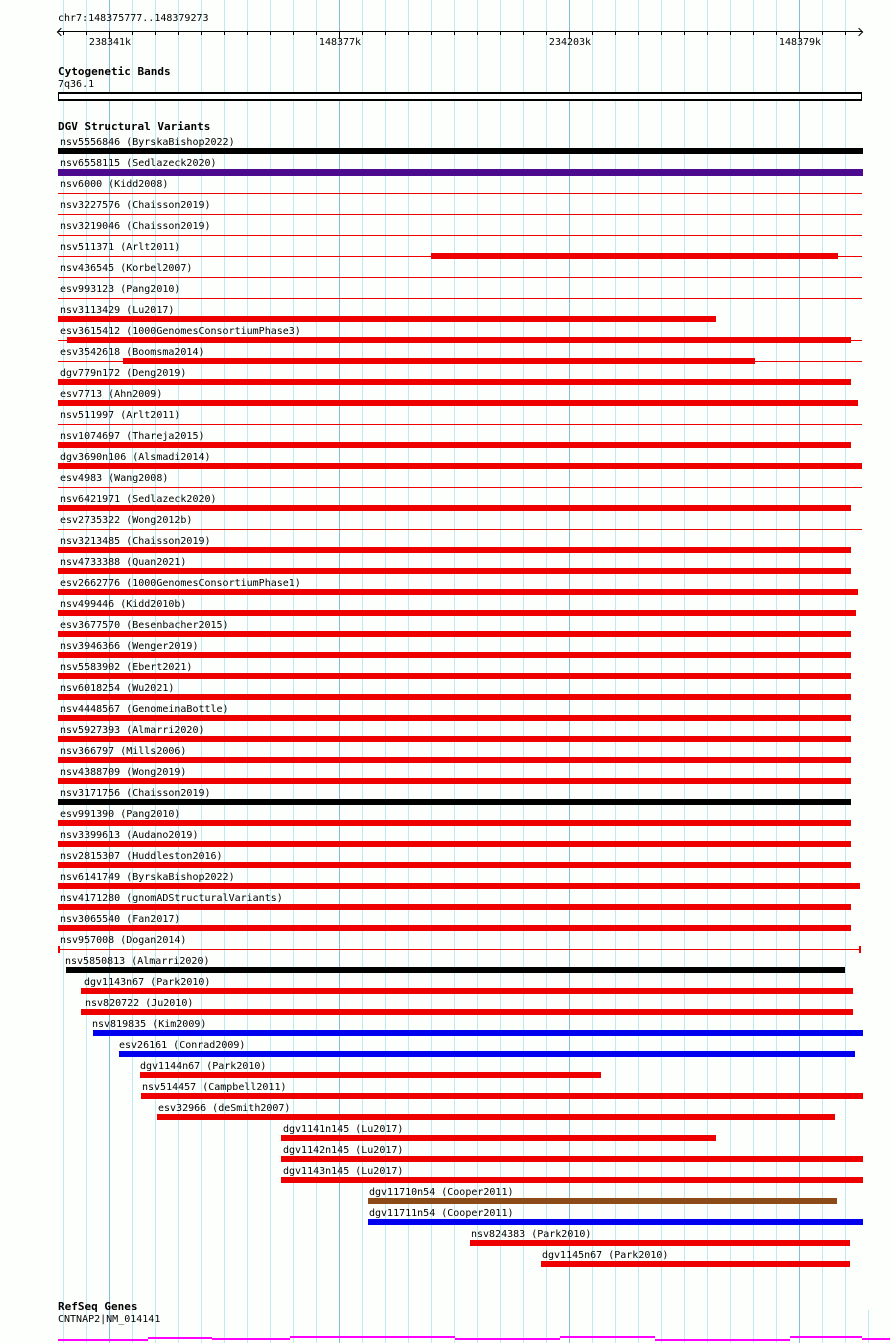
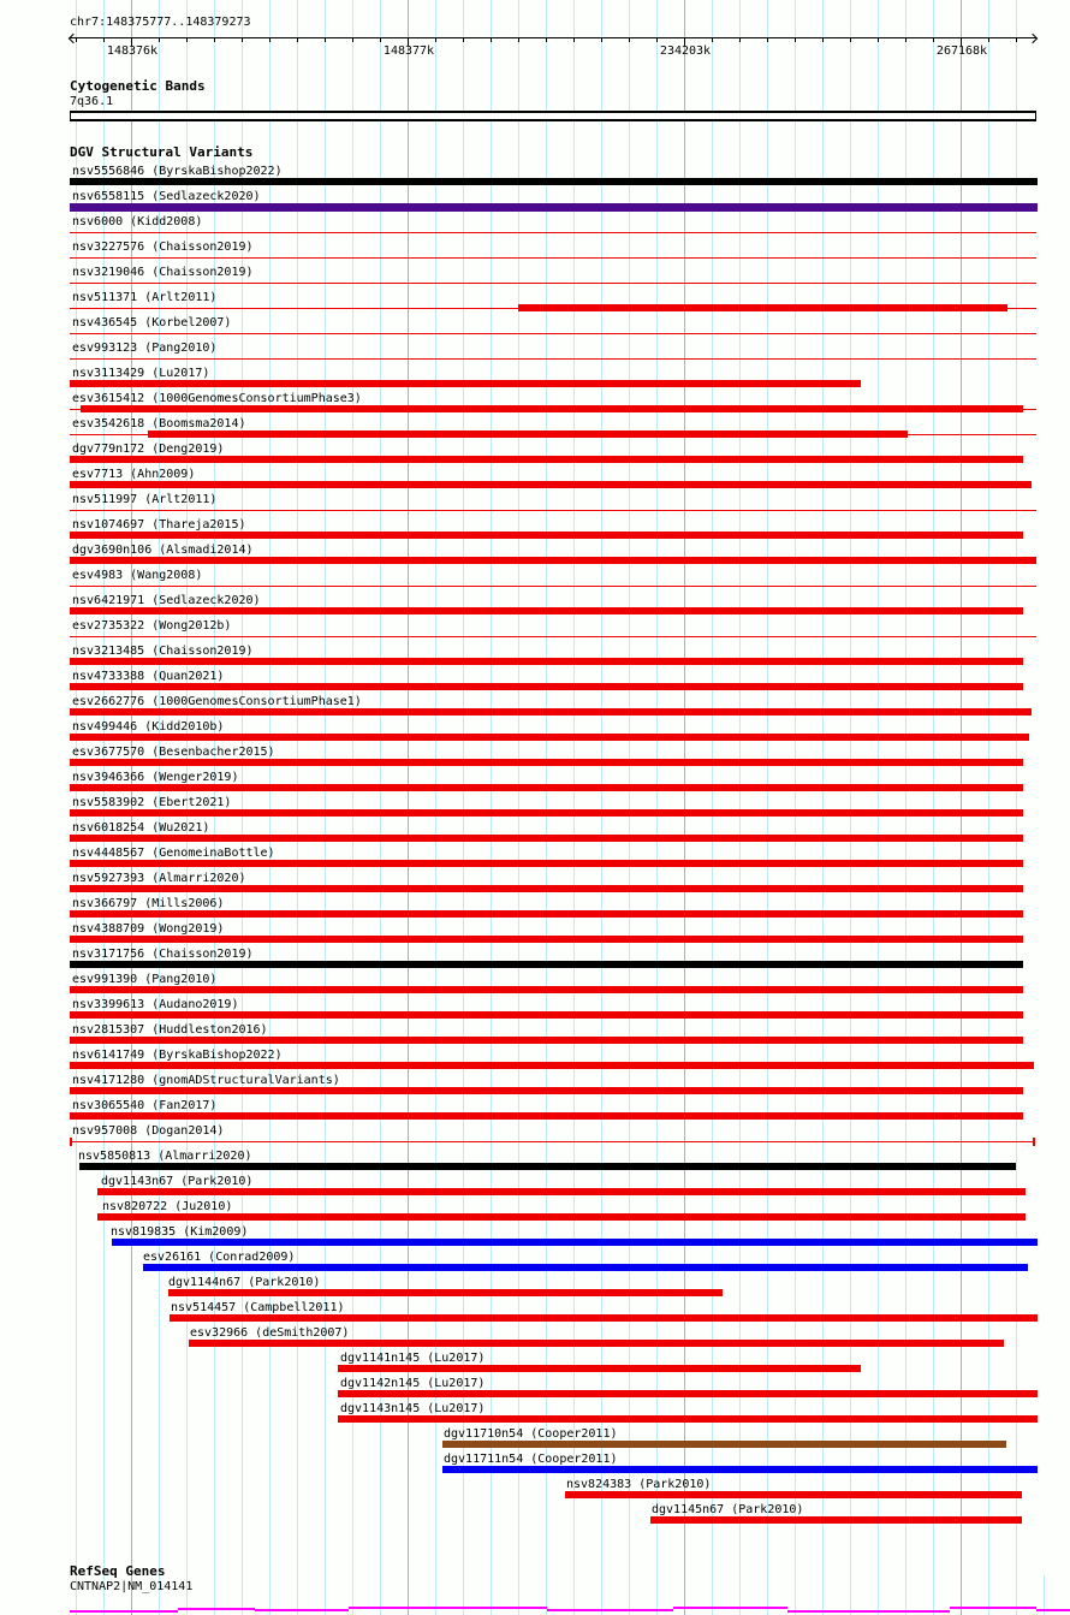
  chr7:148375777..148379273
  Cytogenetic Bands
  7q36.1
  DGV Structural Variants
  RefSeq Genes
  CNTNAP2|NM_014141
- 238341k
+ 148376k
  148377k
  234203k
- 148379k
+ 267168k
  nsv5556846 (ByrskaBishop2022)
  nsv6558115 (Sedlazeck2020)
  nsv6000 (Kidd2008)
  nsv3227576 (Chaisson2019)
  nsv3219046 (Chaisson2019)
  nsv511371 (Arlt2011)
  nsv436545 (Korbel2007)
  esv993123 (Pang2010)
  nsv3113429 (Lu2017)
  esv3615412 (1000GenomesConsortiumPhase3)
  esv3542618 (Boomsma2014)
  dgv779n172 (Deng2019)
  esv7713 (Ahn2009)
  nsv511997 (Arlt2011)
  nsv1074697 (Thareja2015)
  dgv3690n106 (Alsmadi2014)
  esv4983 (Wang2008)
  nsv6421971 (Sedlazeck2020)
  esv2735322 (Wong2012b)
  nsv3213485 (Chaisson2019)
  nsv4733388 (Quan2021)
  esv2662776 (1000GenomesConsortiumPhase1)
  nsv499446 (Kidd2010b)
  esv3677570 (Besenbacher2015)
  nsv3946366 (Wenger2019)
  nsv5583902 (Ebert2021)
  nsv6018254 (Wu2021)
  nsv4448567 (GenomeinaBottle)
  nsv5927393 (Almarri2020)
  nsv366797 (Mills2006)
  nsv4388709 (Wong2019)
  nsv3171756 (Chaisson2019)
  esv991390 (Pang2010)
  nsv3399613 (Audano2019)
  nsv2815307 (Huddleston2016)
  nsv6141749 (ByrskaBishop2022)
  nsv4171280 (gnomADStructuralVariants)
  nsv3065540 (Fan2017)
  nsv957008 (Dogan2014)
  nsv5850813 (Almarri2020)
  dgv1143n67 (Park2010)
  nsv820722 (Ju2010)
  nsv819835 (Kim2009)
  esv26161 (Conrad2009)
  dgv1144n67 (Park2010)
  nsv514457 (Campbell2011)
  esv32966 (deSmith2007)
  dgv1141n145 (Lu2017)
  dgv1142n145 (Lu2017)
  dgv1143n145 (Lu2017)
  dgv11710n54 (Cooper2011)
  dgv11711n54 (Cooper2011)
  nsv824383 (Park2010)
  dgv1145n67 (Park2010)
